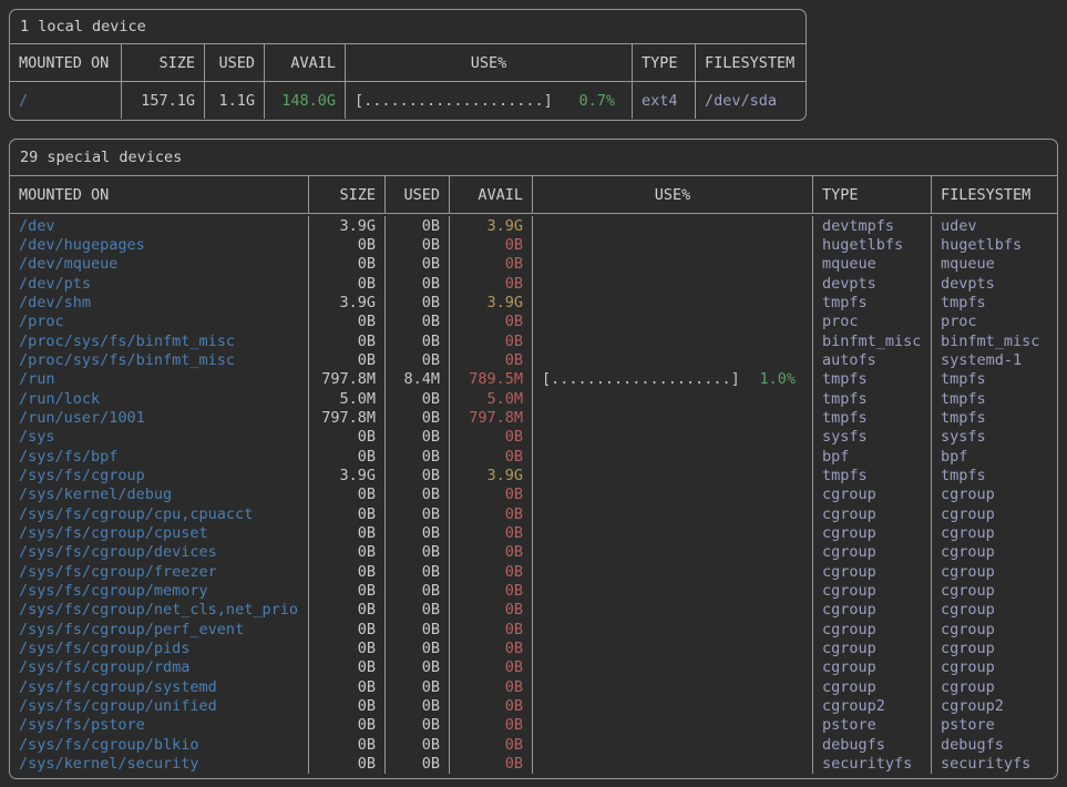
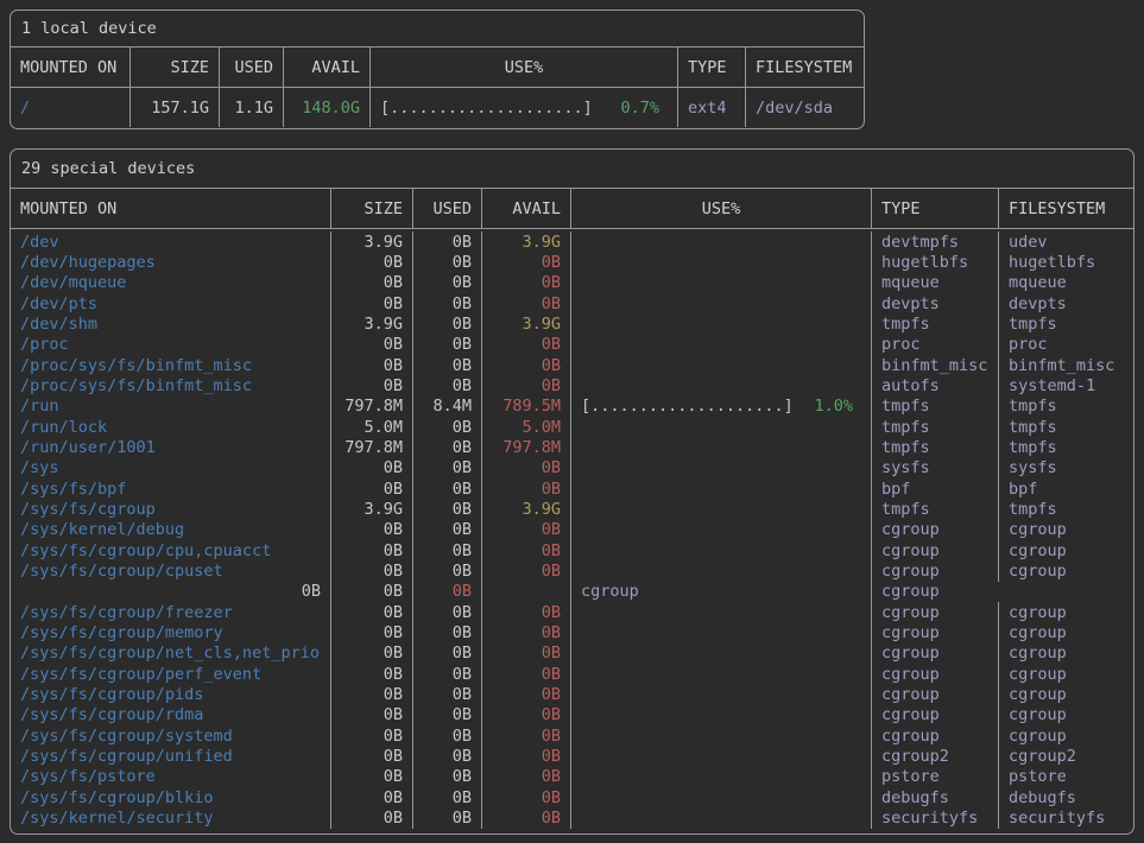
  1 local device
  MOUNTED ON
  SIZE
  USED
  AVAIL
  USE%
  TYPE
  FILESYSTEM
  /
  157.1G
  1.1G
  148.0G
  [....................]
  0.7%
  ext4
  /dev/sda
  29 special devices
  MOUNTED ON
  SIZE
  USED
  AVAIL
  USE%
  TYPE
  FILESYSTEM
  /dev
  3.9G
  0B
  3.9G
  devtmpfs
  udev
  /dev/hugepages
  0B
  0B
  0B
  hugetlbfs
  hugetlbfs
  /dev/mqueue
  0B
  0B
  0B
  mqueue
  mqueue
  /dev/pts
  0B
  0B
  0B
  devpts
  devpts
  /dev/shm
  3.9G
  0B
  3.9G
  tmpfs
  tmpfs
  /proc
  0B
  0B
  0B
  proc
  proc
  /proc/sys/fs/binfmt_misc
  0B
  0B
  0B
  binfmt_misc
  binfmt_misc
  /proc/sys/fs/binfmt_misc
  0B
  0B
  0B
  autofs
  systemd-1
  /run
  797.8M
  8.4M
  789.5M
  [....................]
  1.0%
  tmpfs
  tmpfs
  /run/lock
  5.0M
  0B
  5.0M
  tmpfs
  tmpfs
  /run/user/1001
  797.8M
  0B
  797.8M
  tmpfs
  tmpfs
  /sys
  0B
  0B
  0B
  sysfs
  sysfs
  /sys/fs/bpf
  0B
  0B
  0B
  bpf
  bpf
  /sys/fs/cgroup
  3.9G
  0B
  3.9G
  tmpfs
  tmpfs
  /sys/kernel/debug
  0B
  0B
  0B
  cgroup
  cgroup
  /sys/fs/cgroup/cpu,cpuacct
  0B
  0B
  0B
  cgroup
  cgroup
  /sys/fs/cgroup/cpuset
  0B
  0B
  0B
  cgroup
  cgroup
- /sys/fs/cgroup/devices
  0B
  0B
  0B
  cgroup
  cgroup
  /sys/fs/cgroup/freezer
  0B
  0B
  0B
  cgroup
  cgroup
  /sys/fs/cgroup/memory
  0B
  0B
  0B
  cgroup
  cgroup
  /sys/fs/cgroup/net_cls,net_prio
  0B
  0B
  0B
  cgroup
  cgroup
  /sys/fs/cgroup/perf_event
  0B
  0B
  0B
  cgroup
  cgroup
  /sys/fs/cgroup/pids
  0B
  0B
  0B
  cgroup
  cgroup
  /sys/fs/cgroup/rdma
  0B
  0B
  0B
  cgroup
  cgroup
  /sys/fs/cgroup/systemd
  0B
  0B
  0B
  cgroup
  cgroup
  /sys/fs/cgroup/unified
  0B
  0B
  0B
  cgroup2
  cgroup2
  /sys/fs/pstore
  0B
  0B
  0B
  pstore
  pstore
  /sys/fs/cgroup/blkio
  0B
  0B
  0B
  debugfs
  debugfs
  /sys/kernel/security
  0B
  0B
  0B
  securityfs
  securityfs
